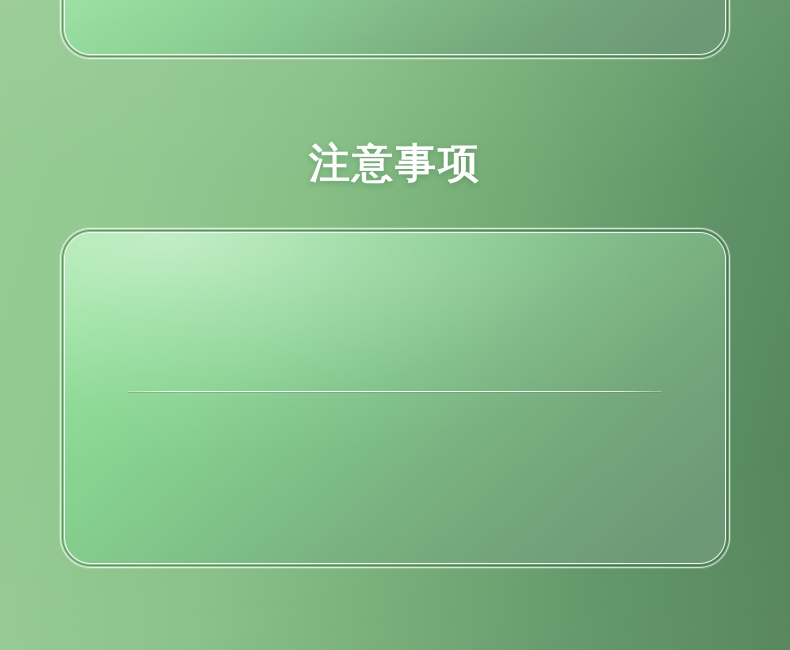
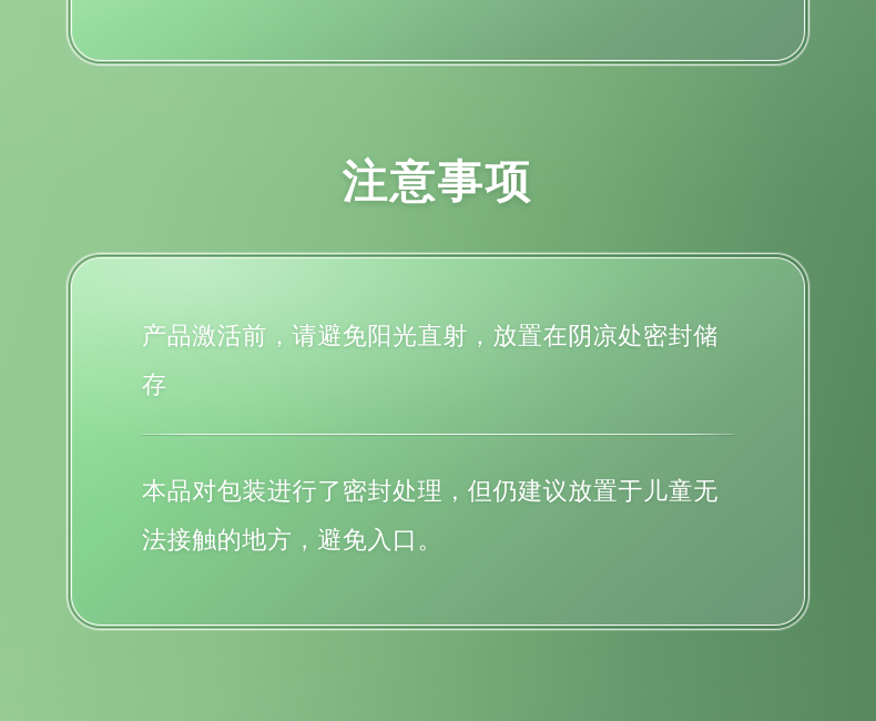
  注意事项
+ 产品激活前，请避免阳光直射，放置在阴凉处密封储存
+ 本品对包装进行了密封处理，但仍建议放置于儿童无法接触的地方，避免入口。
